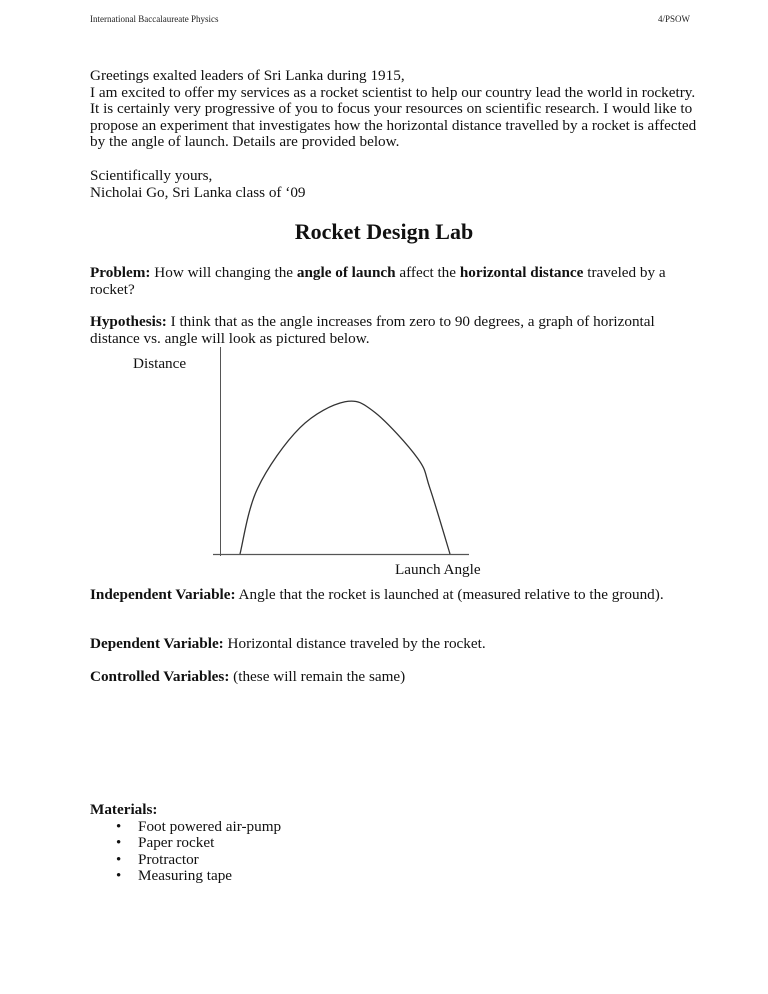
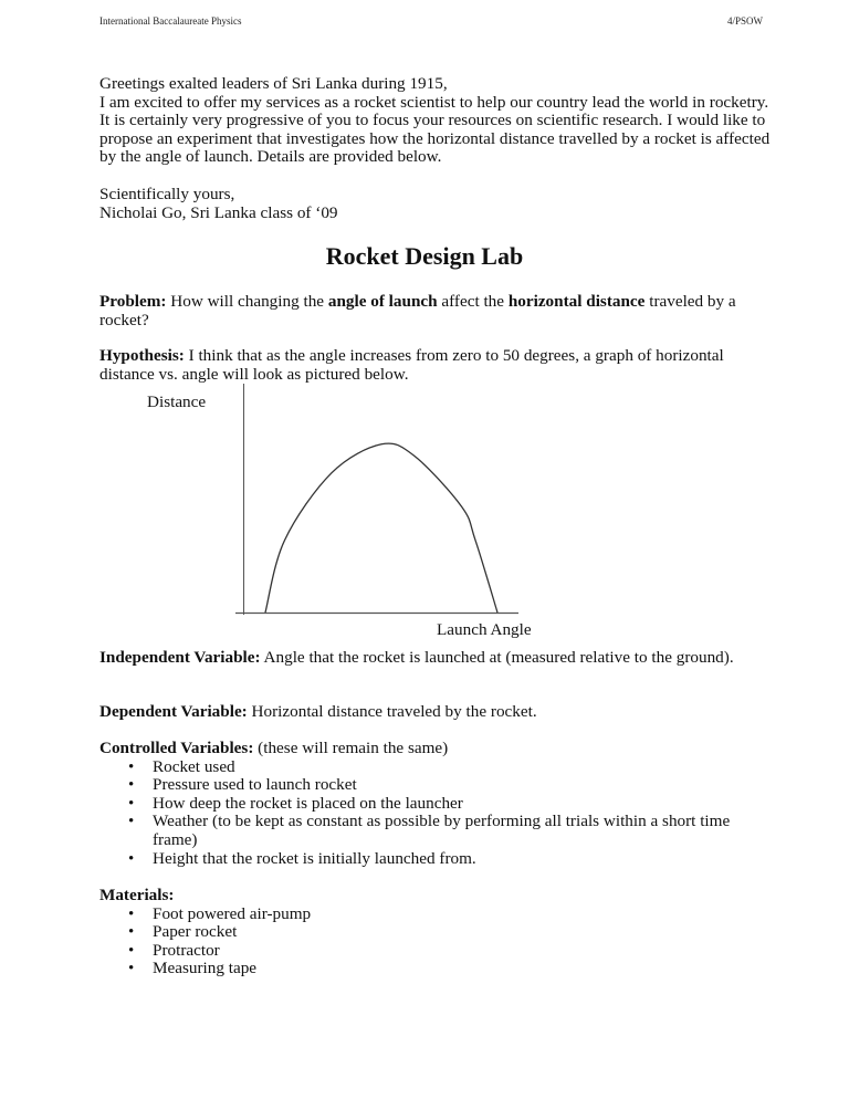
  International Baccalaureate Physics
  4/PSOW
  Greetings exalted leaders of Sri Lanka during 1915,
  I am excited to offer my services as a rocket scientist to help our country lead the world in rocketry. It is certainly very progressive of you to focus your resources on scientific research. I would like to propose an experiment that investigates how the horizontal distance travelled by a rocket is affected by the angle of launch. Details are provided below.
  Scientifically yours,
  Nicholai Go, Sri Lanka class of ‘09
  Rocket Design Lab
  Problem: How will changing the angle of launch affect the horizontal distance traveled by a rocket?
- Hypothesis: I think that as the angle increases from zero to 90 degrees, a graph of horizontal distance vs. angle will look as pictured below.
+ Hypothesis: I think that as the angle increases from zero to 50 degrees, a graph of horizontal distance vs. angle will look as pictured below.
  Distance
  Launch Angle
  Independent Variable: Angle that the rocket is launched at (measured relative to the ground).
  Dependent Variable: Horizontal distance traveled by the rocket.
  Controlled Variables: (these will remain the same)
+ Rocket used
+ Pressure used to launch rocket
+ How deep the rocket is placed on the launcher
+ Weather (to be kept as constant as possible by performing all trials within a short time frame)
+ Height that the rocket is initially launched from.
  Materials:
  Foot powered air-pump
  Paper rocket
  Protractor
  Measuring tape
